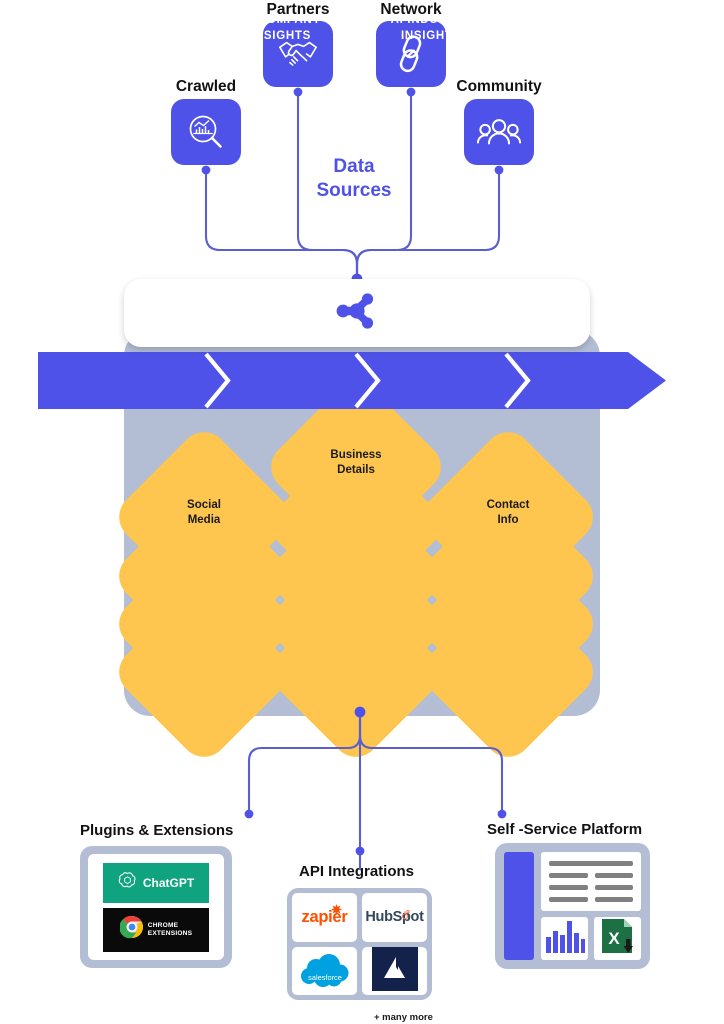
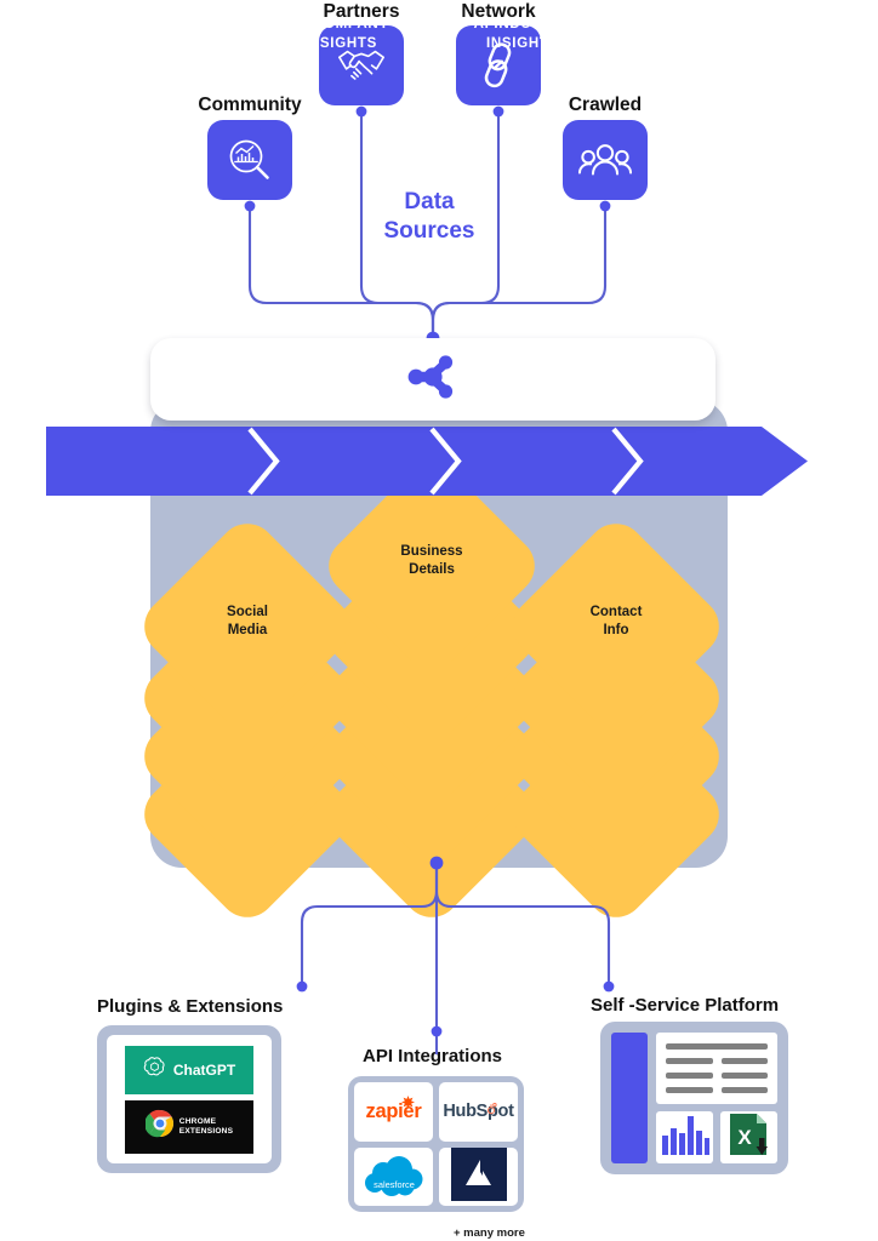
- Crawled
+ Community
  Partners
  Network
- Community
+ Crawled
  Data
  Sources
  Business
  Details
  Social
  Media
  Contact
  Info
  AI COMPANY
  INSIGHTS
  AI INDUSTRY
  INSIGHTS
  Plugins & Extensions
  ChatGPT
  API Integrations
  zapier
  HubSpot
  salesforce
  + many more
  Self -Service Platform
  X
